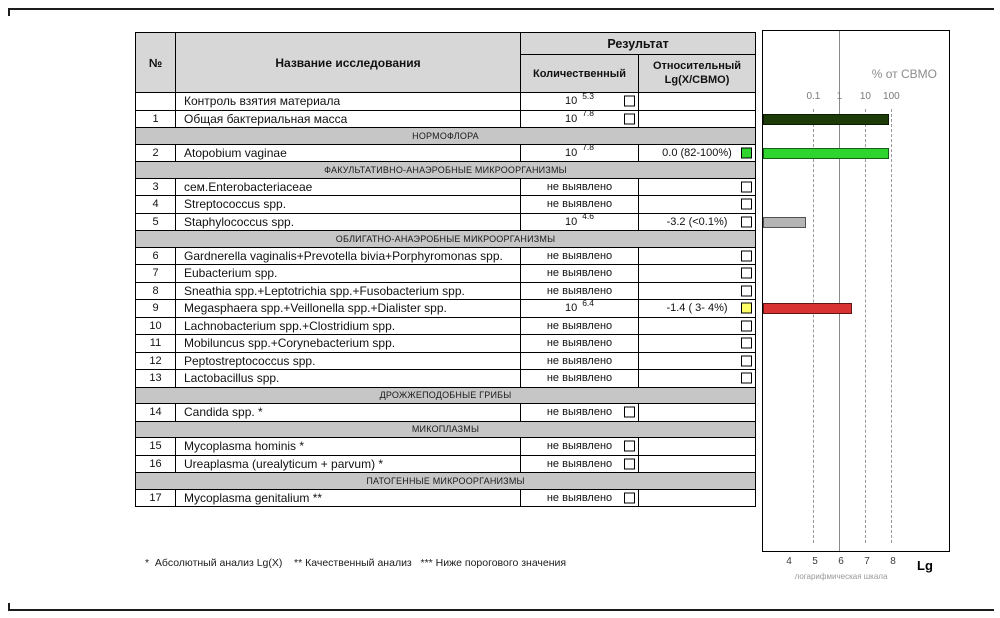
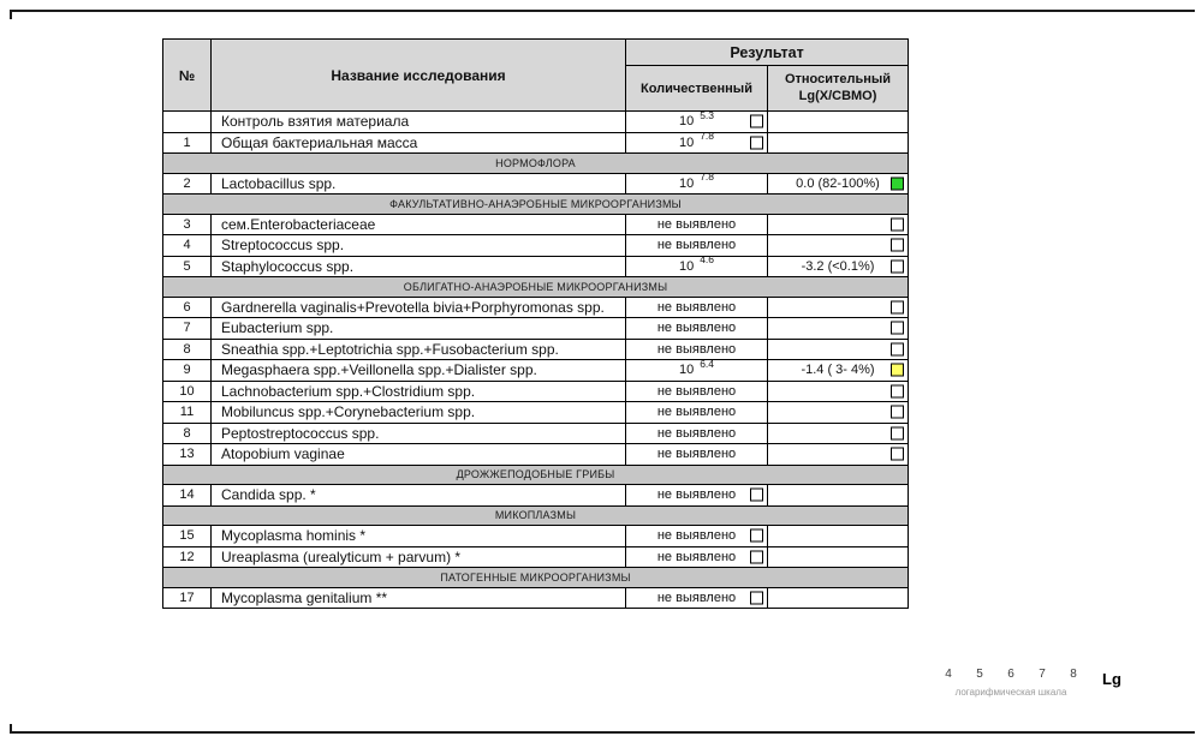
  №	Название исследования	Результат
  Количественный	Относительный Lg(X/СВМО)
  	Контроль взятия материала	10 5.3
  1	Общая бактериальная масса	10 7.8
  НОРМОФЛОРА
- 2	Atopobium vaginae	10 7.8	0.0 (82-100%)
+ 2	Lactobacillus spp.	10 7.8	0.0 (82-100%)
  ФАКУЛЬТАТИВНО-АНАЭРОБНЫЕ МИКРООРГАНИЗМЫ
  3	сем.Enterobacteriaceae	не выявлено
  4	Streptococcus spp.	не выявлено
  5	Staphylococcus spp.	10 4.6	-3.2 (<0.1%)
  ОБЛИГАТНО-АНАЭРОБНЫЕ МИКРООРГАНИЗМЫ
  6	Gardnerella vaginalis+Prevotella bivia+Porphyromonas spp.	не выявлено
  7	Eubacterium spp.	не выявлено
  8	Sneathia spp.+Leptotrichia spp.+Fusobacterium spp.	не выявлено
  9	Megasphaera spp.+Veillonella spp.+Dialister spp.	10 6.4	-1.4 ( 3- 4%)
  10	Lachnobacterium spp.+Clostridium spp.	не выявлено
  11	Mobiluncus spp.+Corynebacterium spp.	не выявлено
- 12	Peptostreptococcus spp.	не выявлено
+ 8	Peptostreptococcus spp.	не выявлено
- 13	Lactobacillus spp.	не выявлено
+ 13	Atopobium vaginae	не выявлено
  ДРОЖЖЕПОДОБНЫЕ ГРИБЫ
  14	Candida spp. *	не выявлено
  МИКОПЛАЗМЫ
  15	Mycoplasma hominis *	не выявлено
- 16	Ureaplasma (urealyticum + parvum) *	не выявлено
+ 12	Ureaplasma (urealyticum + parvum) *	не выявлено
  ПАТОГЕННЫЕ МИКРООРГАНИЗМЫ
  17	Mycoplasma genitalium **	не выявлено
- * Абсолютный анализ Lg(X) ** Качественный анализ *** Ниже порогового значения
- % от СВМО
- 0.1
- 1
- 10
- 100
  логарифмическая шкала
  Lg
  4
  5
  6
  7
  8
